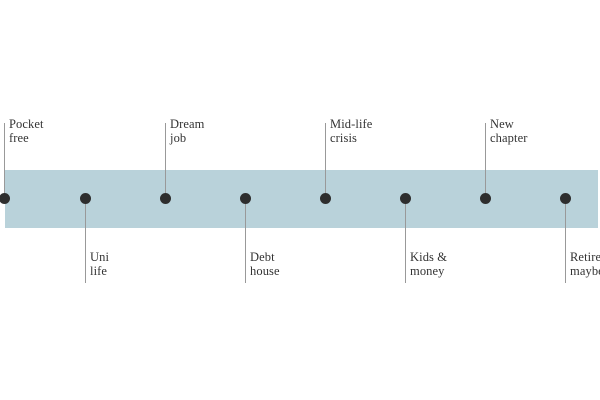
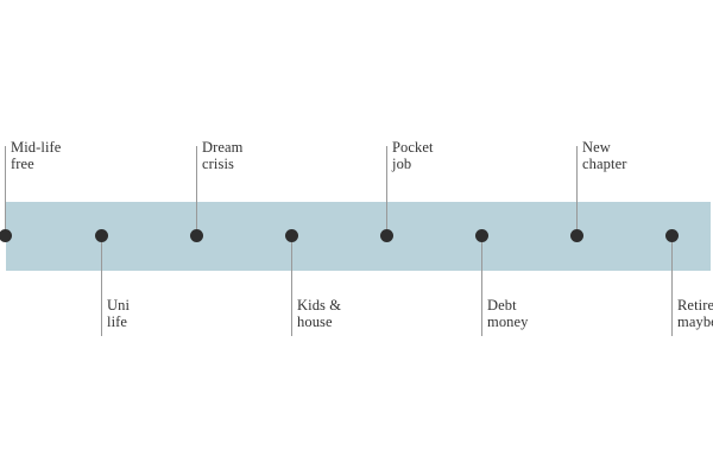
- Pocket
+ Mid-life
  free
  Uni
  life
  Dream
- job
+ crisis
- Debt
+ Kids &
  house
- Mid-life
+ Pocket
- crisis
+ job
- Kids &
+ Debt
  money
  New
  chapter
  Retire
  mayb
